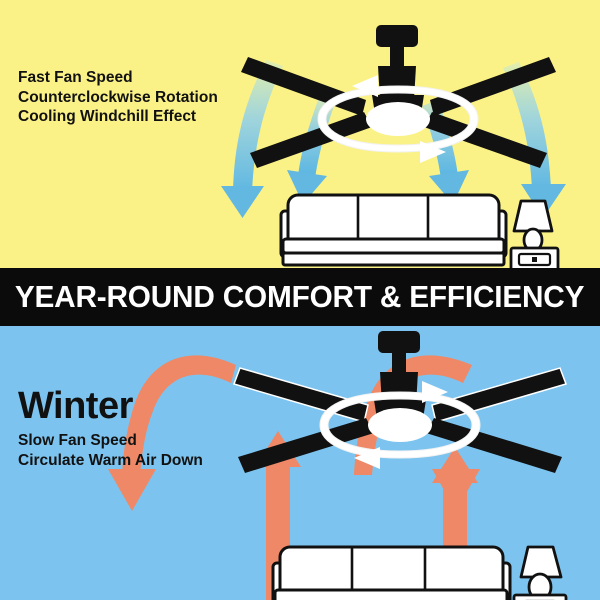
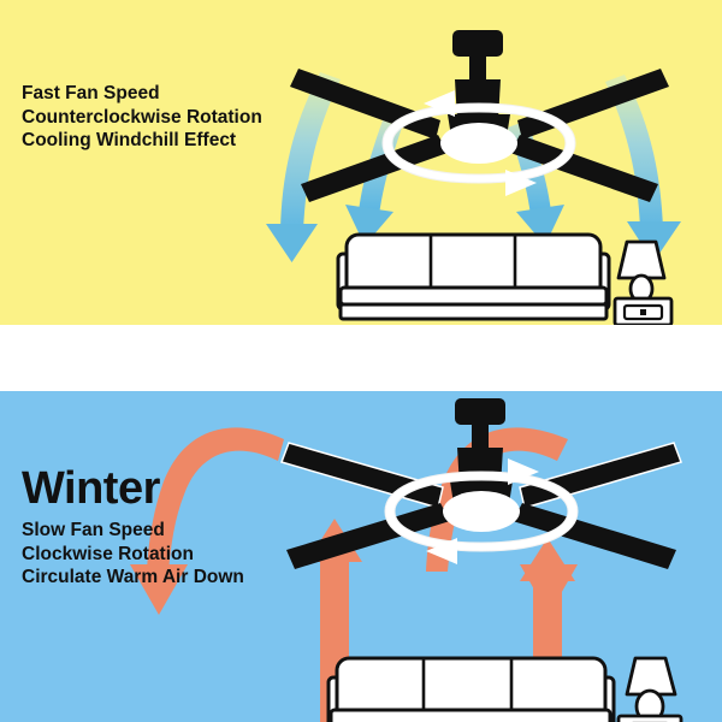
  Fast Fan Speed
  Counterclockwise Rotation
  Cooling Windchill Effect
- YEAR-ROUND COMFORT & EFFICIENCY
  Winter
  Slow Fan Speed
+ Clockwise Rotation
  Circulate Warm Air Down
